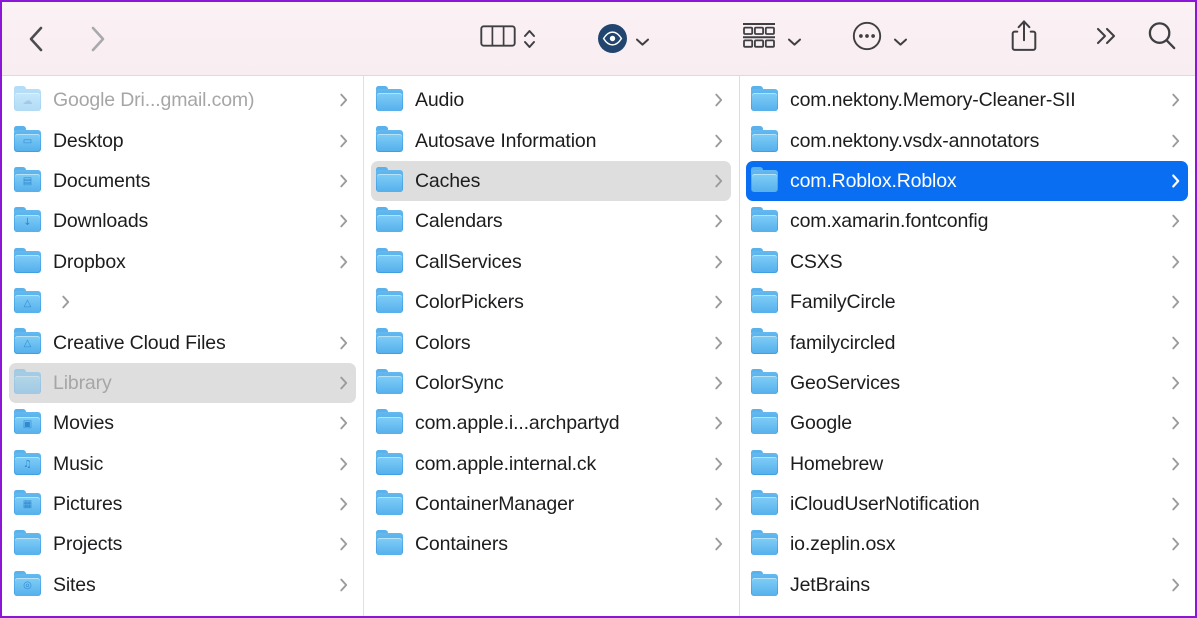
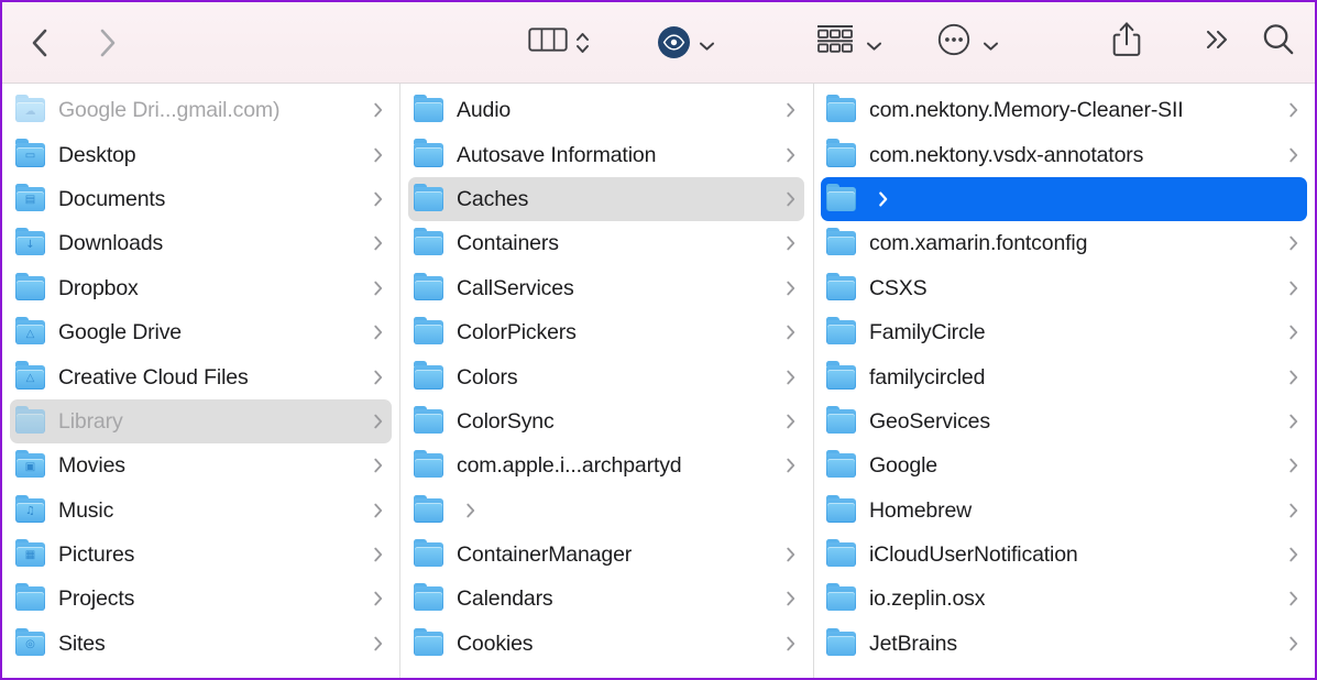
  ☁
  Google Dri...gmail.com)
  ▭
  Desktop
  ▤
  Documents
  ↓
  Downloads
  Dropbox
  △
+ Google Drive
  △
  Creative Cloud Files
  Library
  ▣
  Movies
  ♫
  Music
  ▦
  Pictures
  Projects
  ◎
  Sites
  Audio
  Autosave Information
  Caches
- Calendars
+ Containers
  CallServices
  ColorPickers
  Colors
  ColorSync
  com.apple.i...archpartyd
- com.apple.internal.ck
  ContainerManager
- Containers
+ Calendars
+ Cookies
  com.nektony.Memory-Cleaner-SII
  com.nektony.vsdx-annotators
- com.Roblox.Roblox
  com.xamarin.fontconfig
  CSXS
  FamilyCircle
  familycircled
  GeoServices
  Google
  Homebrew
  iCloudUserNotification
  io.zeplin.osx
  JetBrains
